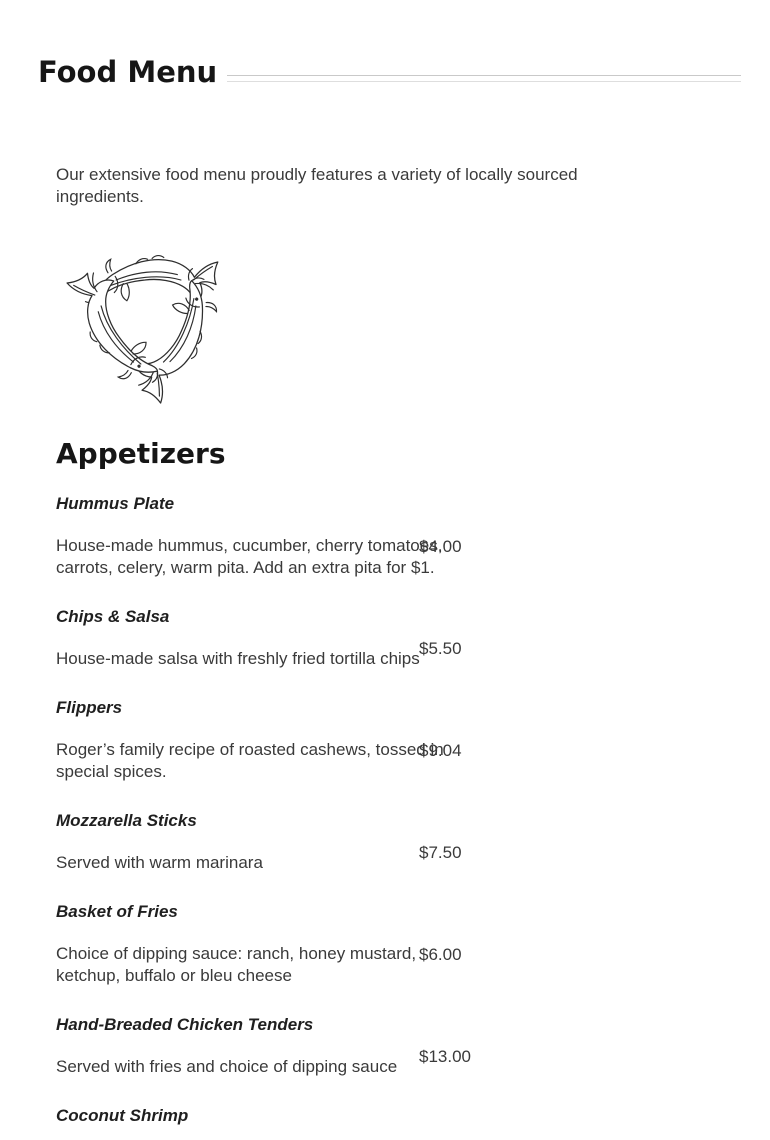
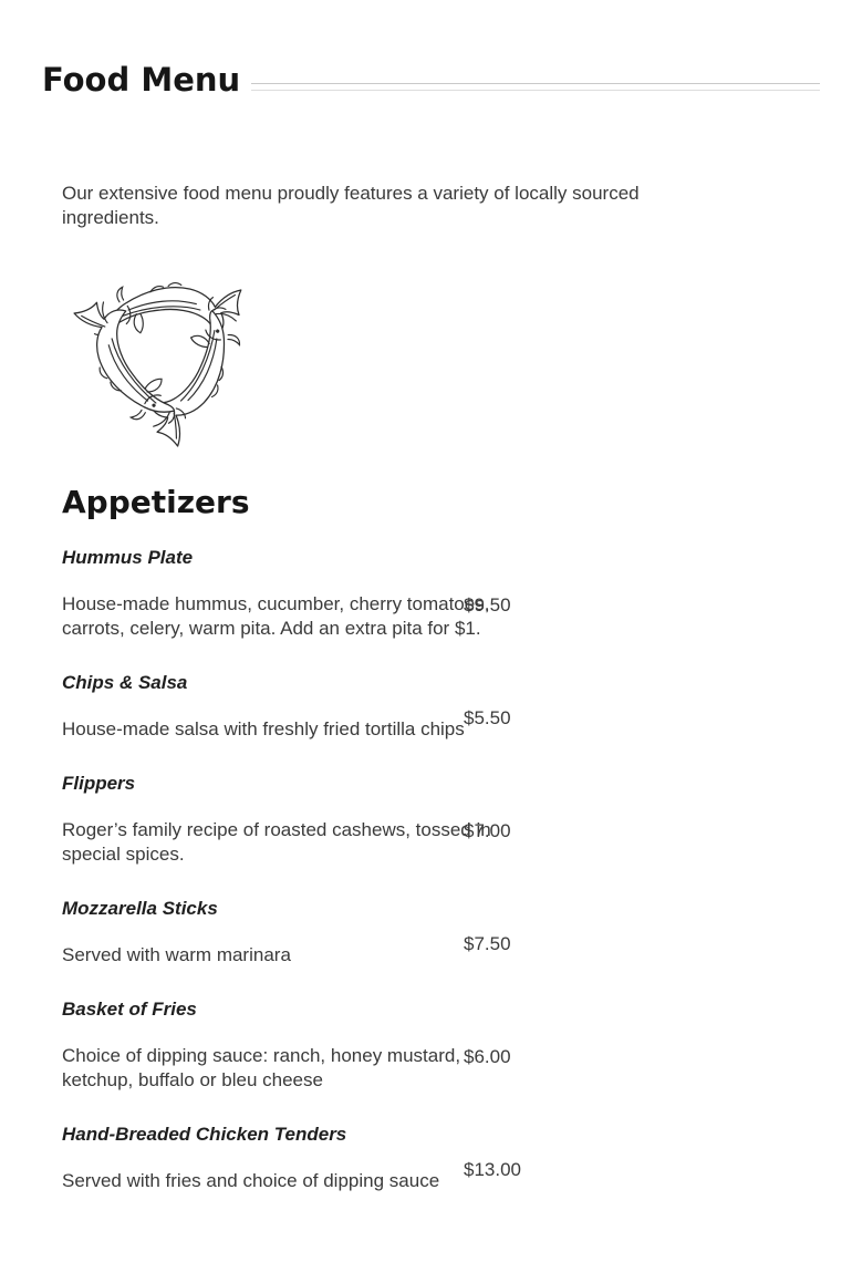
  Food Menu
  Our extensive food menu proudly features a variety of locally sourced
  ingredients.
  Appetizers
  Hummus Plate
  House-made hummus, cucumber, cherry tomato
  carrots, celery, warm pita. Add an extra pita for $1.
- $4.00
+ $9.50
  Chips & Salsa
  House-made salsa with freshly fried tortilla chips
  $5.50
  Flippers
  Roger’s family recipe of roasted cashews, tosse
  special spices.
- $9.04
+ $7.00
  Mozzarella Sticks
  Served with warm marinara
  $7.50
  Basket of Fries
  Choice of dipping sauce: ranch, honey mustard,
  ketchup, buffalo or bleu cheese
  $6.00
  Hand-Breaded Chicken Tenders
  Served with fries and choice of dipping sauce
  $13.00
- Coconut Shrimp
